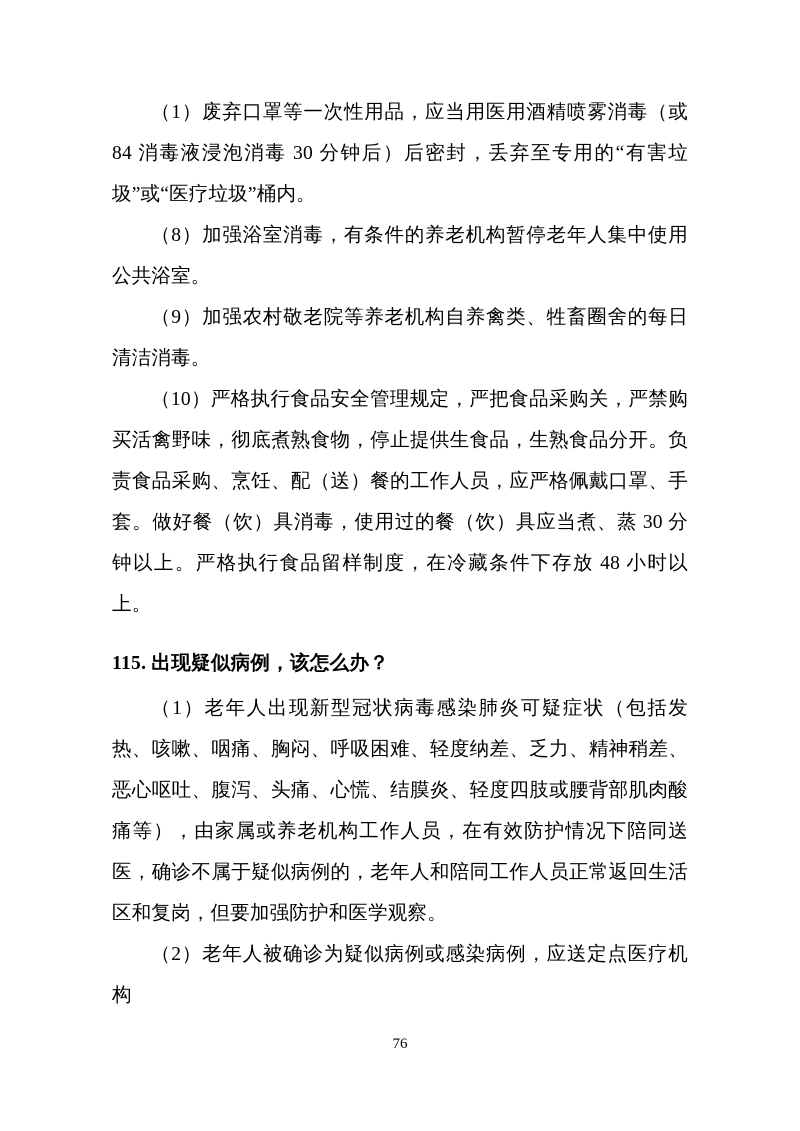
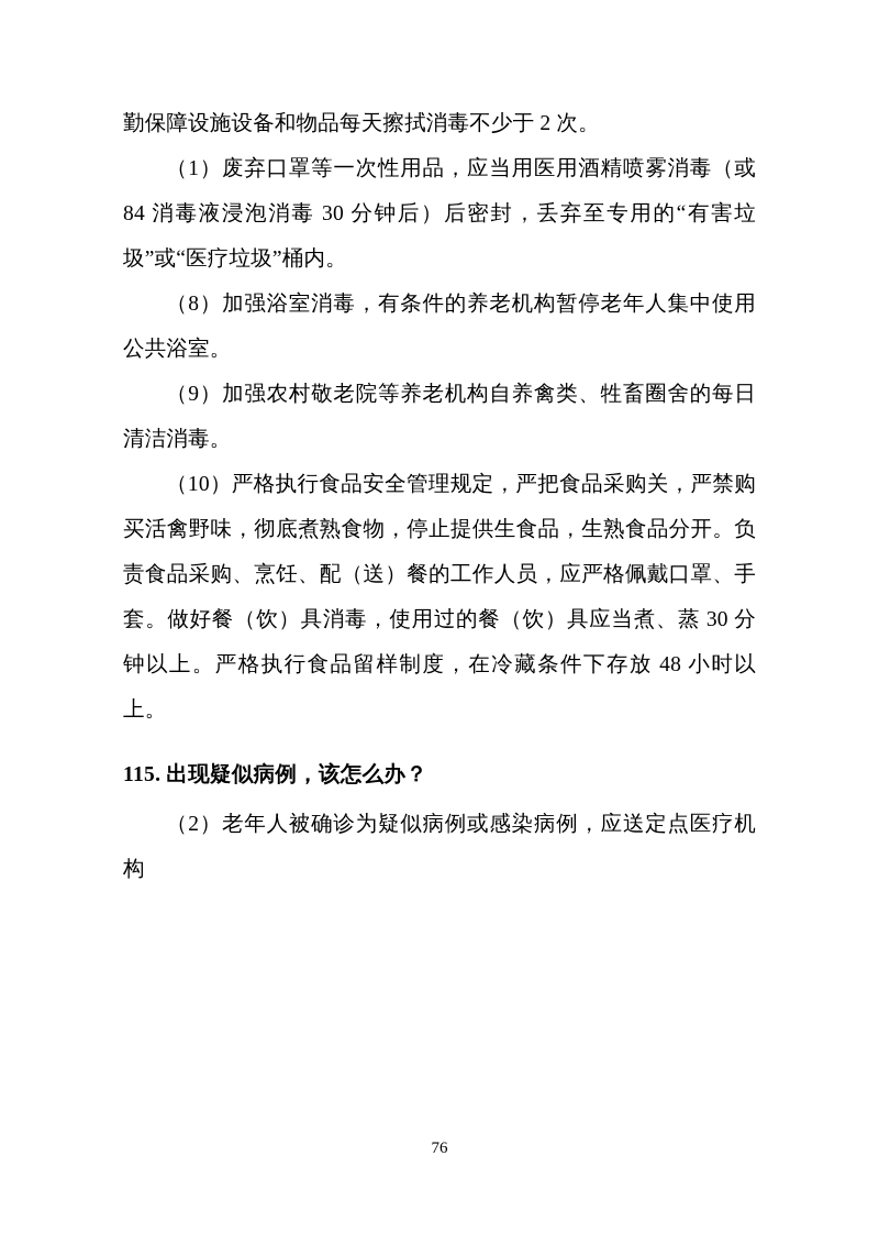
+ 勤保障设施设备和物品每天擦拭消毒不少于 2 次。
  （1）废弃口罩等一次性用品，应当用医用酒精喷雾消毒（或 84 消毒液浸泡消毒 30 分钟后）后密封，丢弃至专用的“有害垃圾”或“医疗垃圾”桶内。
  （8）加强浴室消毒，有条件的养老机构暂停老年人集中使用公共浴室。
  （9）加强农村敬老院等养老机构自养禽类、牲畜圈舍的每日清洁消毒。
  （10）严格执行食品安全管理规定，严把食品采购关，严禁购买活禽野味，彻底煮熟食物，停止提供生食品，生熟食品分开。负责食品采购、烹饪、配（送）餐的工作人员，应严格佩戴口罩、手套。做好餐（饮）具消毒，使用过的餐（饮）具应当煮、蒸 30 分钟以上。严格执行食品留样制度，在冷藏条件下存放 48 小时以上。
  115. 出现疑似病例，该怎么办？
- （1）老年人出现新型冠状病毒感染肺炎可疑症状（包括发热、咳嗽、咽痛、胸闷、呼吸困难、轻度纳差、乏力、精神稍差、恶心呕吐、腹泻、头痛、心慌、结膜炎、轻度四肢或腰背部肌肉酸痛等），由家属或养老机构工作人员，在有效防护情况下陪同送医，确诊不属于疑似病例的，老年人和陪同工作人员正常返回生活区和复岗，但要加强防护和医学观察。
  （2）老年人被确诊为疑似病例或感染病例，应送定点医疗机构
  76
